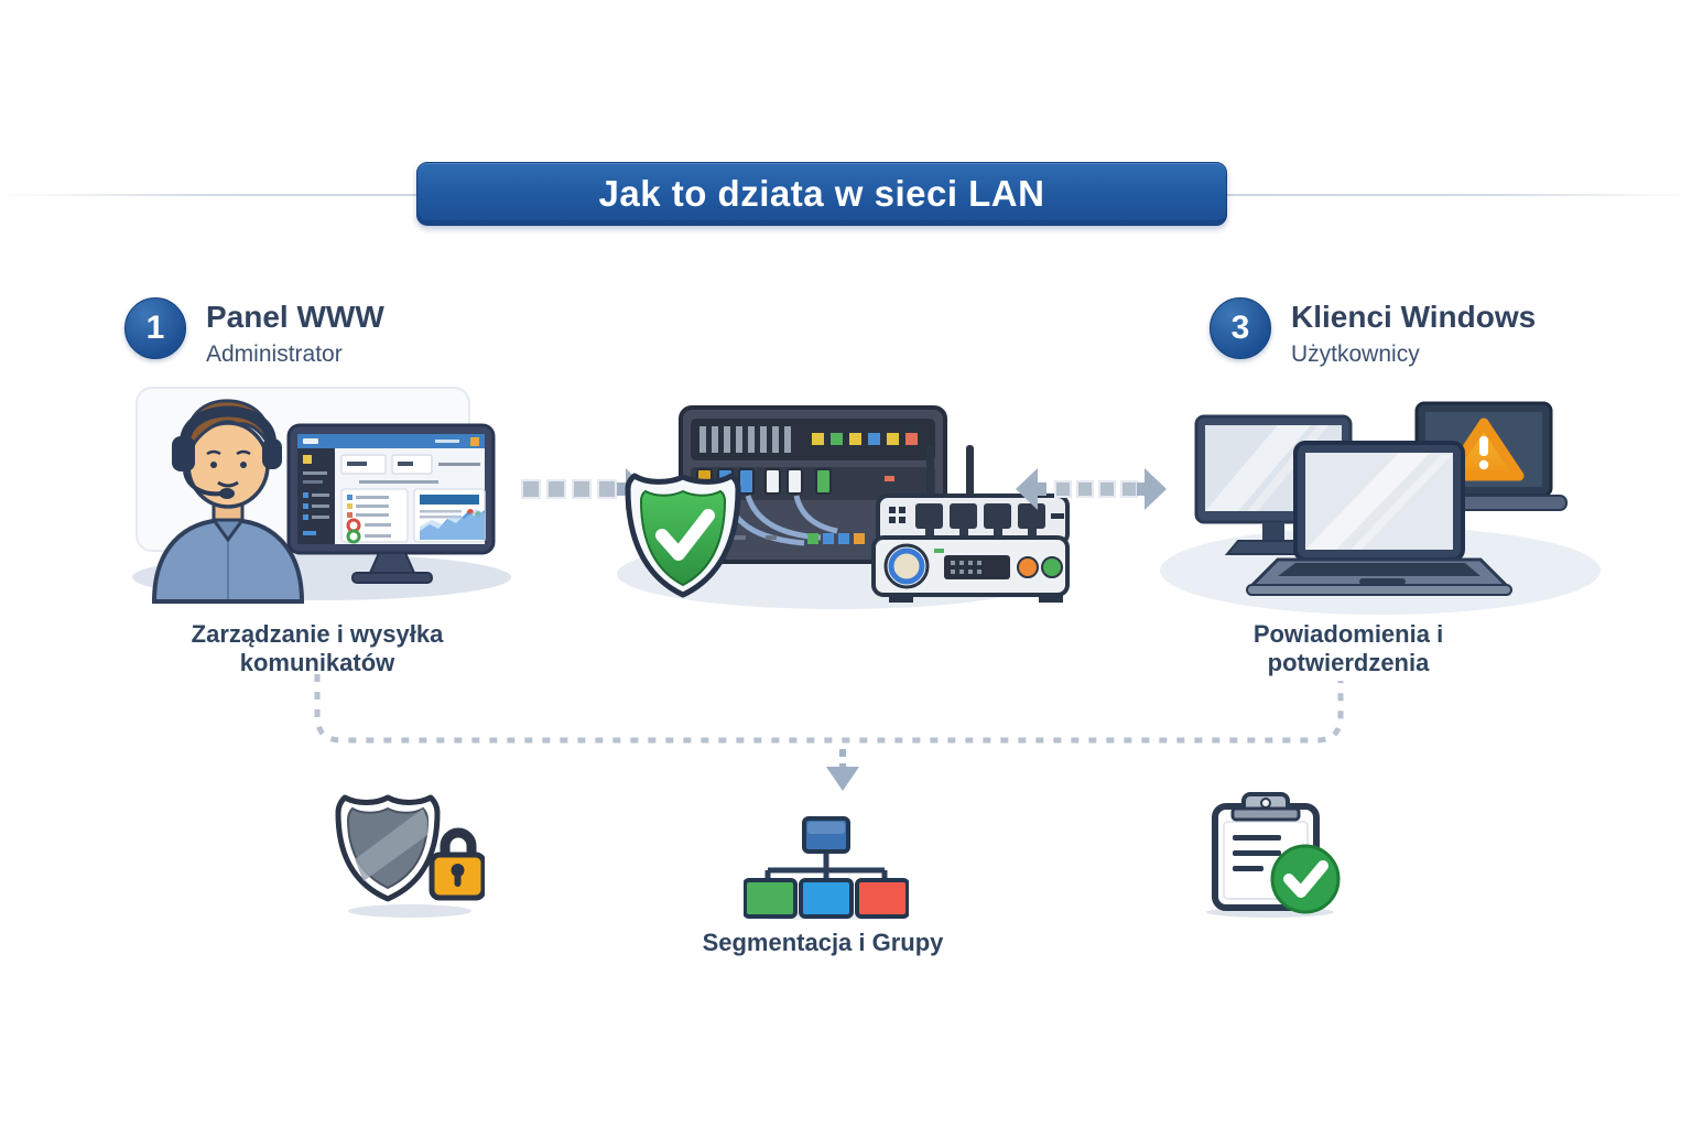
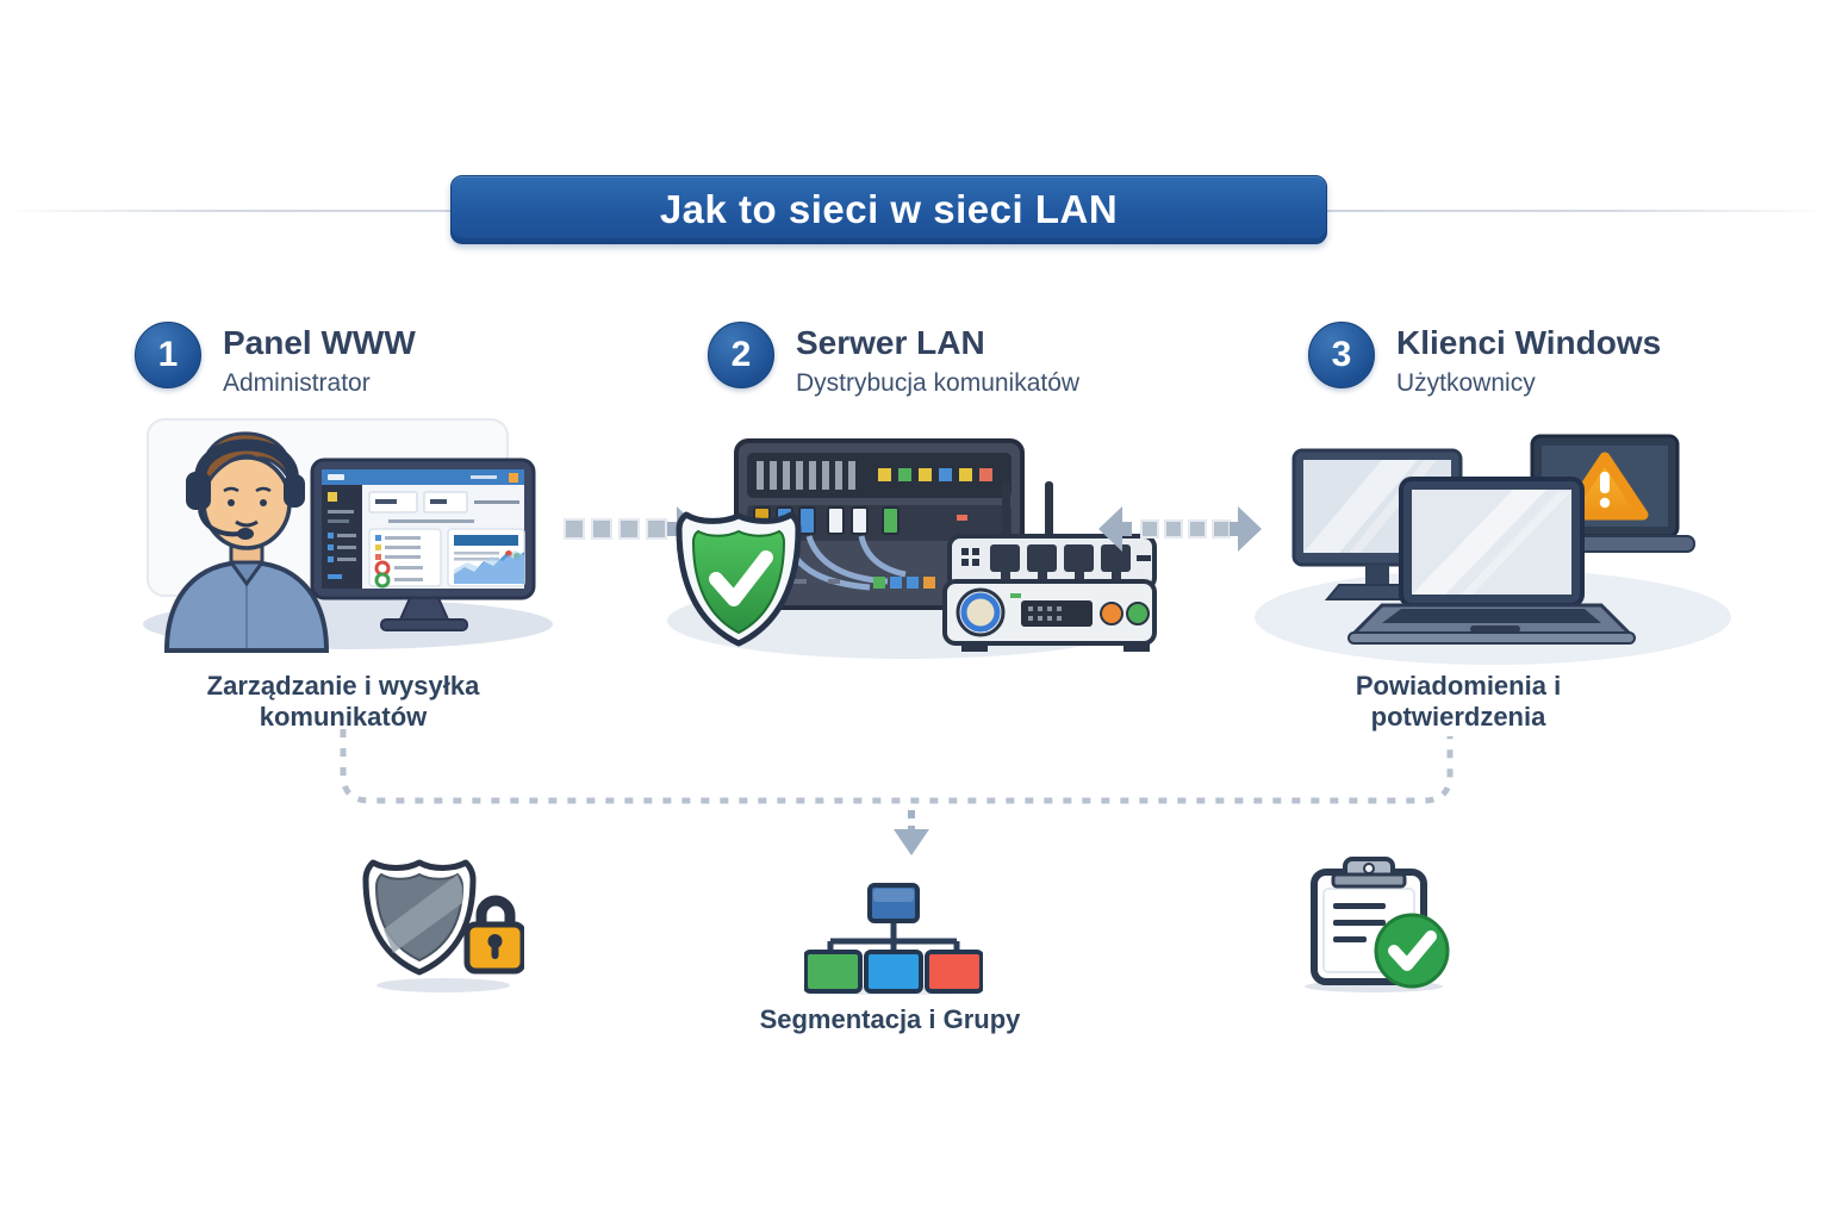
- Jak to dziata w sieci LAN
+ Jak to sieci w sieci LAN
  1
  Panel WWW
  Administrator
+ 2
+ Serwer LAN
+ Dystrybucja komunikatów
  3
  Klienci Windows
  Użytkownicy
  Zarządzanie i wysyłka komunikatów
  Powiadomienia i potwierdzenia
  Segmentacja i Grupy
